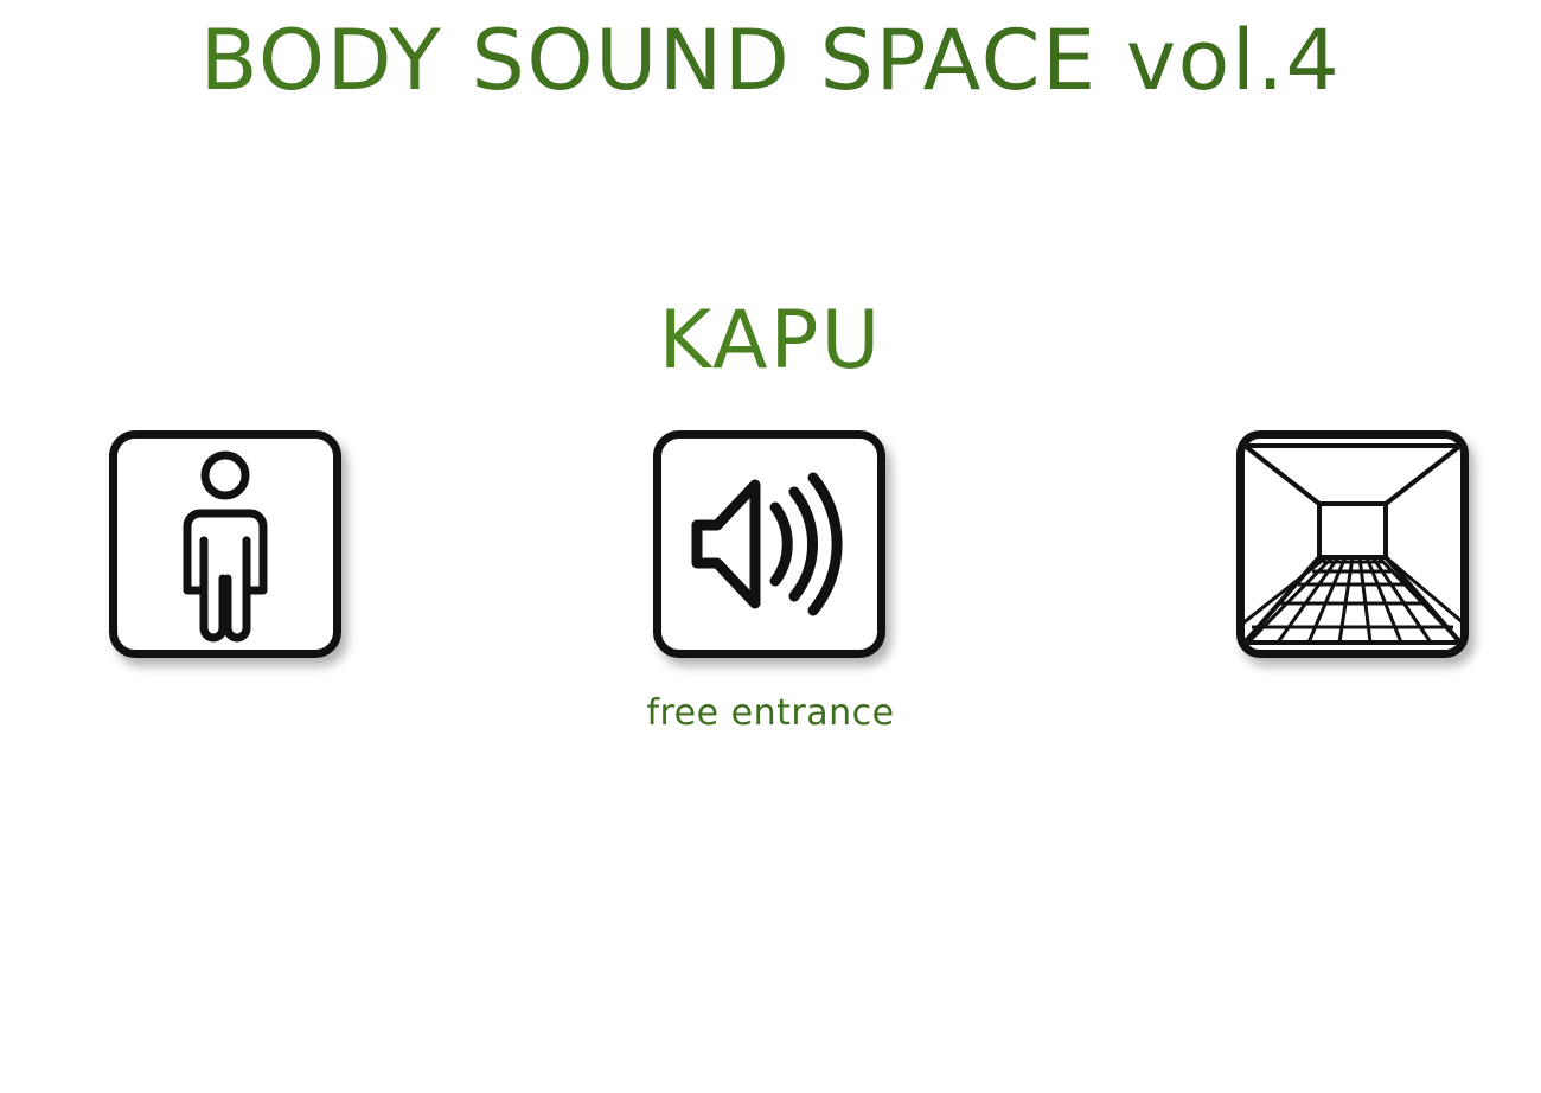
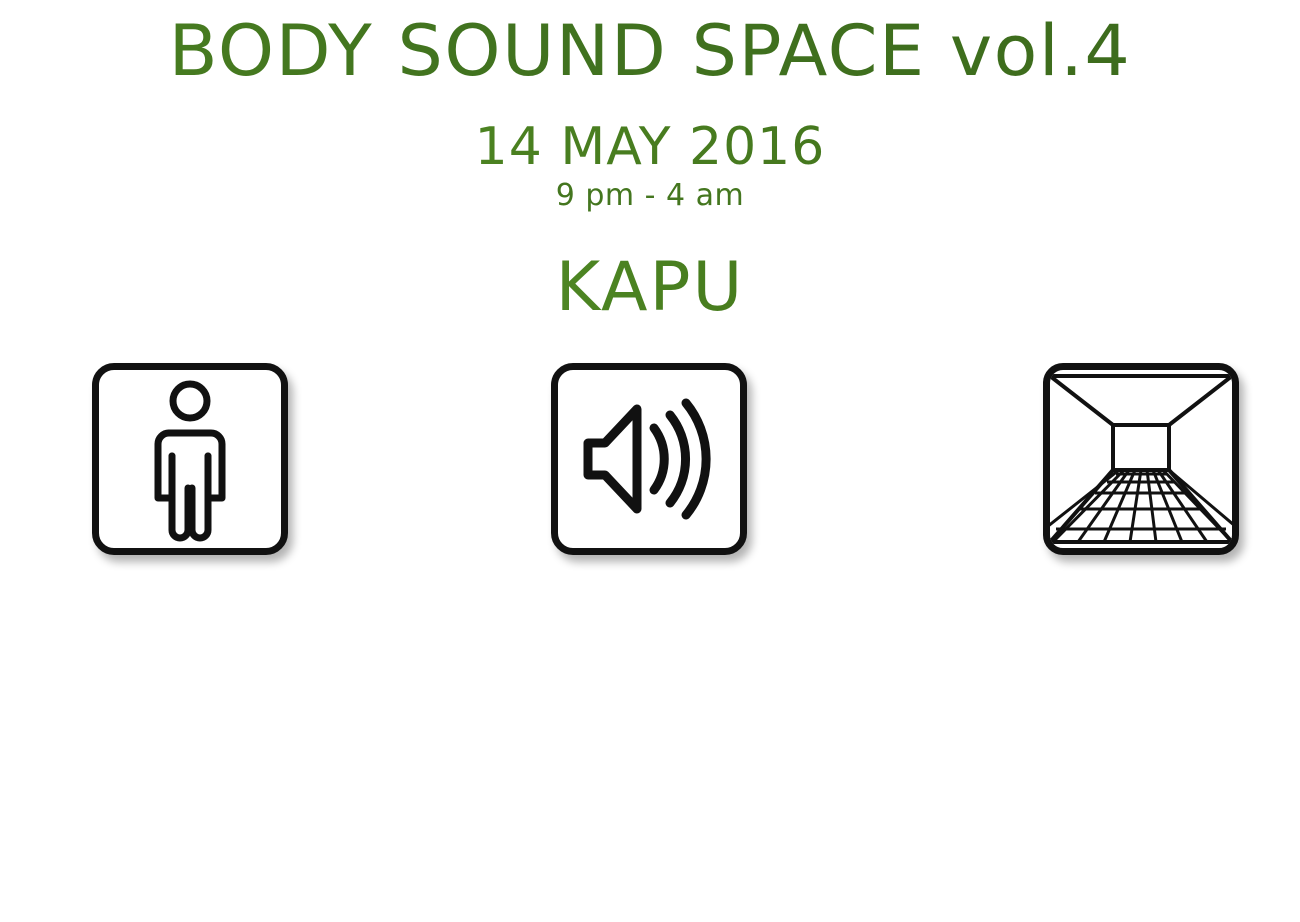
  BODY SOUND SPACE vol.4
+ 14 MAY 2016
+ 9 pm - 4 am
  KAPU
- free entrance
